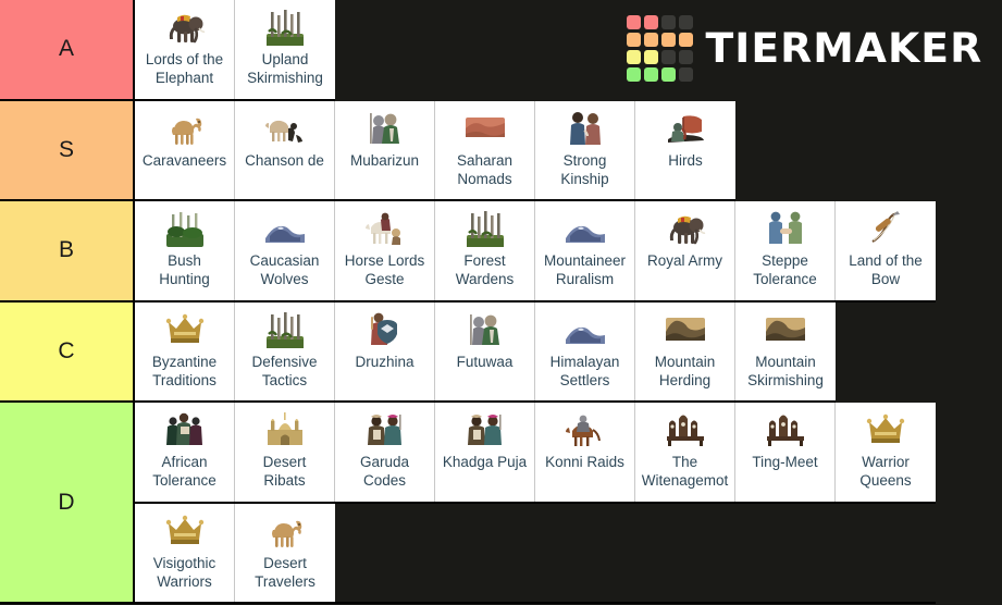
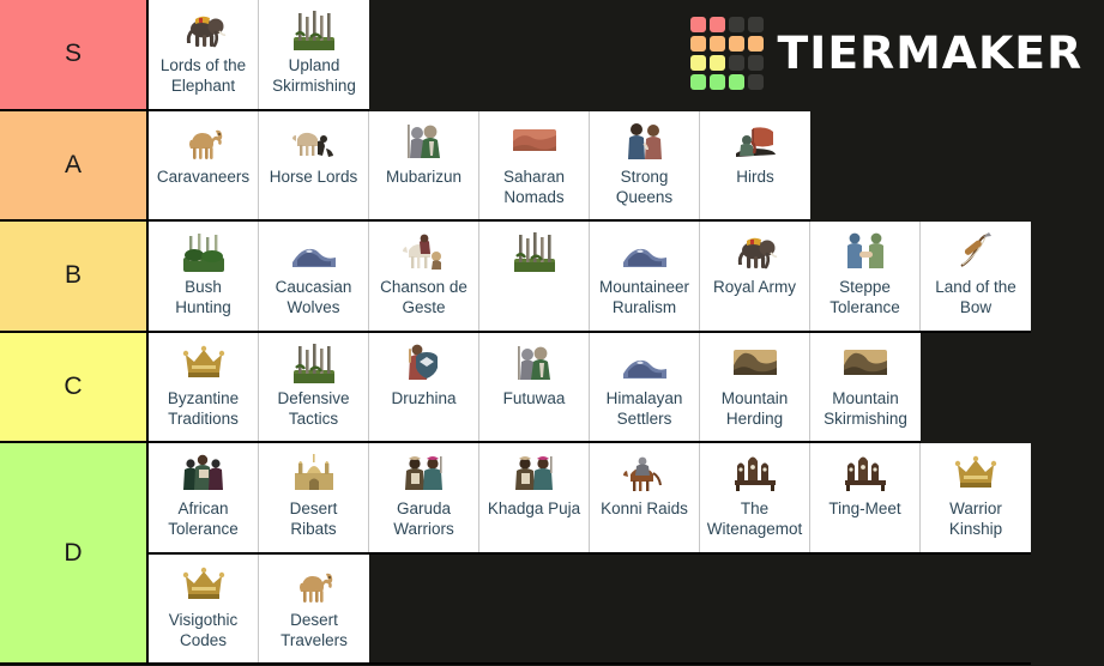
  TIERMAKER
- A
+ S
  Lords of the
  Elephant
  Upland
  Skirmishing
- S
+ A
  Caravaneers
- Chanson de
+ Horse Lords
  Mubarizun
  Saharan
  Nomads
  Strong
- Kinship
+ Queens
  Hirds
  B
  Bush
  Hunting
  Caucasian
  Wolves
- Horse Lords
+ Chanson de
  Geste
- Forest
- Wardens
  Mountaineer
  Ruralism
  Royal Army
  Steppe
  Tolerance
  Land of the
  Bow
  C
  Byzantine
  Traditions
  Defensive
  Tactics
  Druzhina
  Futuwaa
  Himalayan
  Settlers
  Mountain
  Herding
  Mountain
  Skirmishing
  D
  African
  Tolerance
  Desert
  Ribats
  Garuda
- Codes
+ Warriors
  Khadga Puja
  Konni Raids
  The
  Witenagemot
  Ting-Meet
  Warrior
- Queens
+ Kinship
  Visigothic
- Warriors
+ Codes
  Desert
  Travelers
